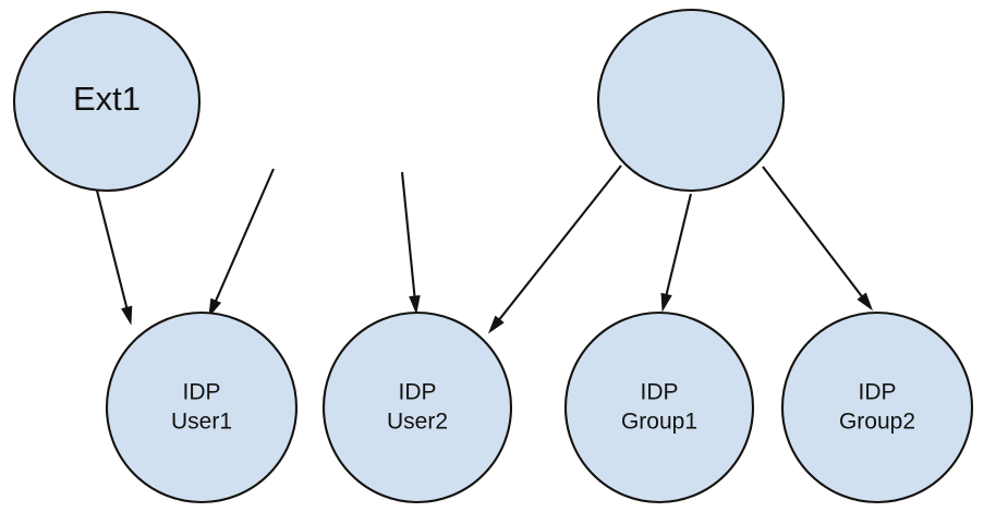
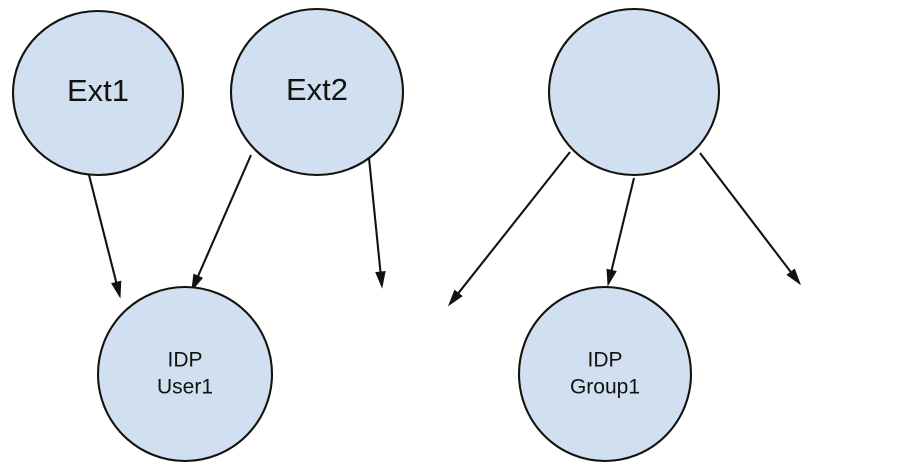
  Ext1
+ Ext2
  IDP User1
- IDP User2
  IDP Group1
- IDP Group2
